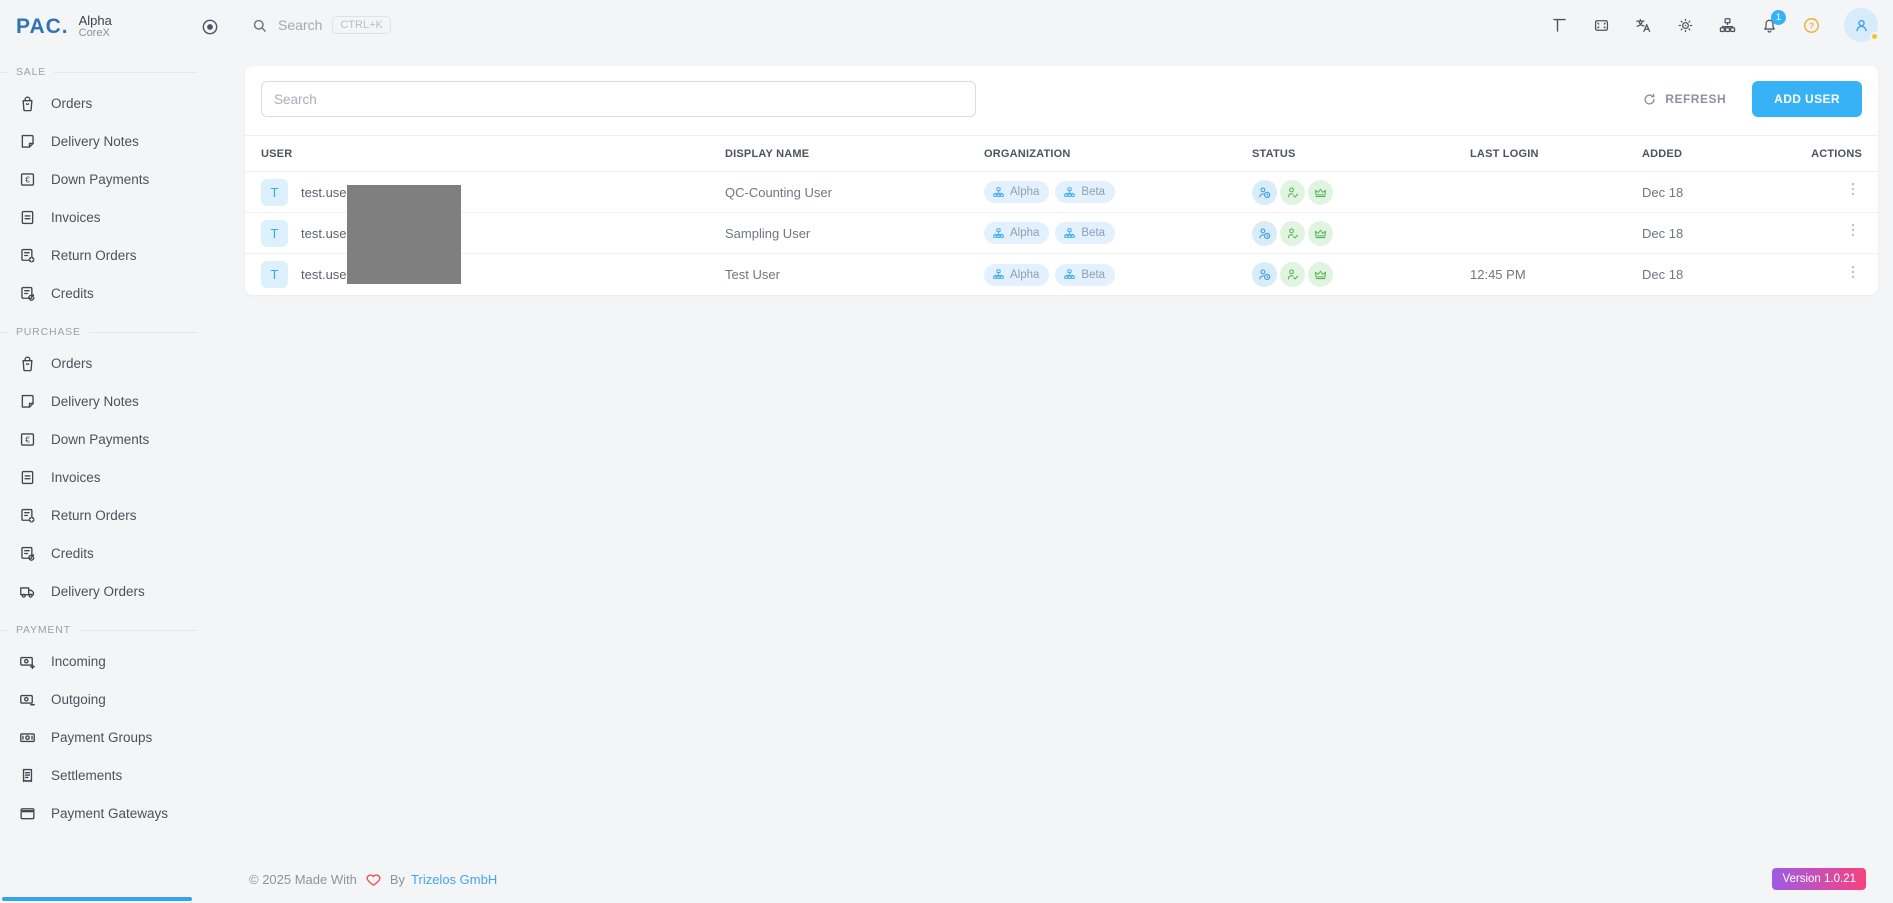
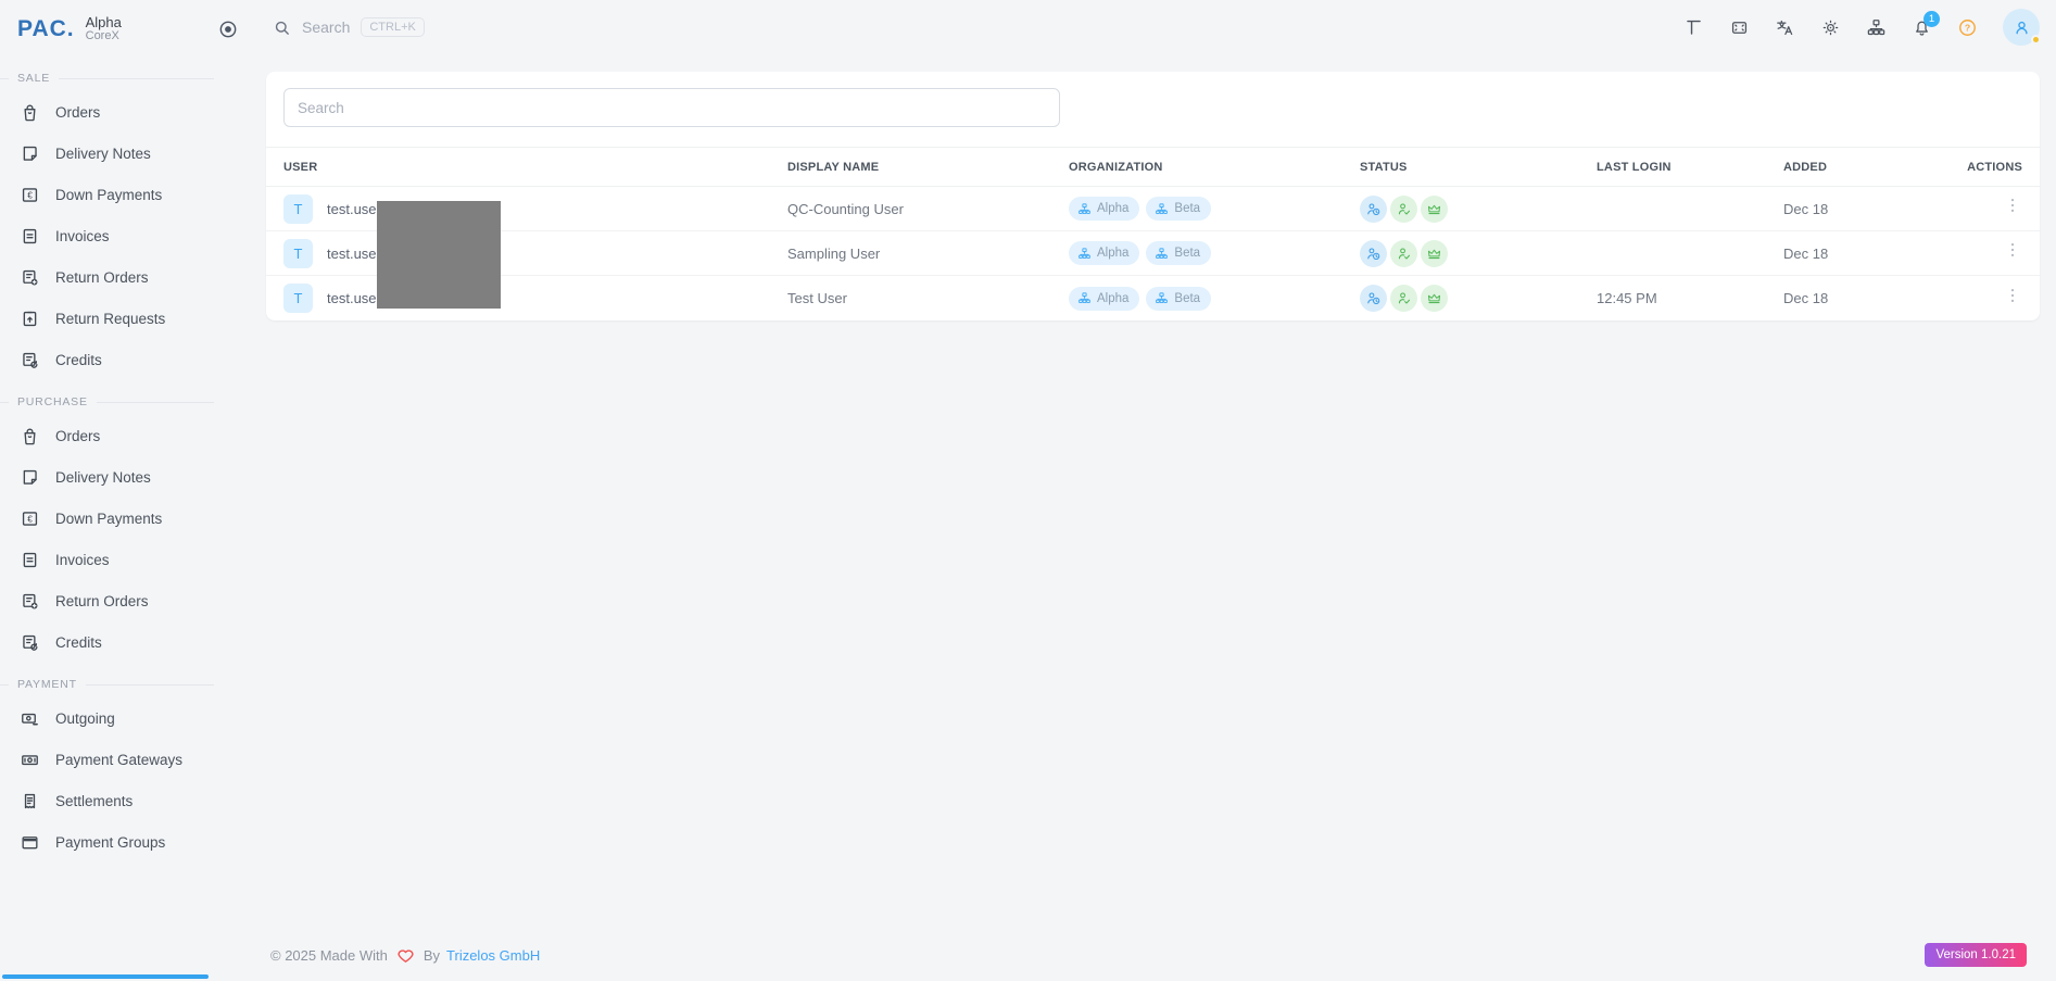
  PAC.
  Alpha
  CoreX
  SALE
  Orders
  Delivery Notes
  €
  Down Payments
  Invoices
  Return Orders
+ Return Requests
  Credits
  PURCHASE
  Orders
  Delivery Notes
  €
  Down Payments
  Invoices
  Return Orders
  Credits
- Delivery Orders
  PAYMENT
- Incoming
  Outgoing
- Payment Groups
+ Payment Gateways
  Settlements
- Payment Gateways
+ Payment Groups
  Search
  CTRL+K
  1
  ?
  Search
- REFRESH
- ADD USER
  USER
  DISPLAY NAME
  ORGANIZATION
  STATUS
  LAST LOGIN
  ADDED
  ACTIONS
  T
  test.use
  QC-Counting User
  Alpha
  Beta
  Dec 18
  T
  test.use
  Sampling User
  Alpha
  Beta
  Dec 18
  T
  test.use
  Test User
  Alpha
  Beta
  12:45 PM
  Dec 18
  © 2025 Made With
  By
  Trizelos GmbH
  Version 1.0.21
